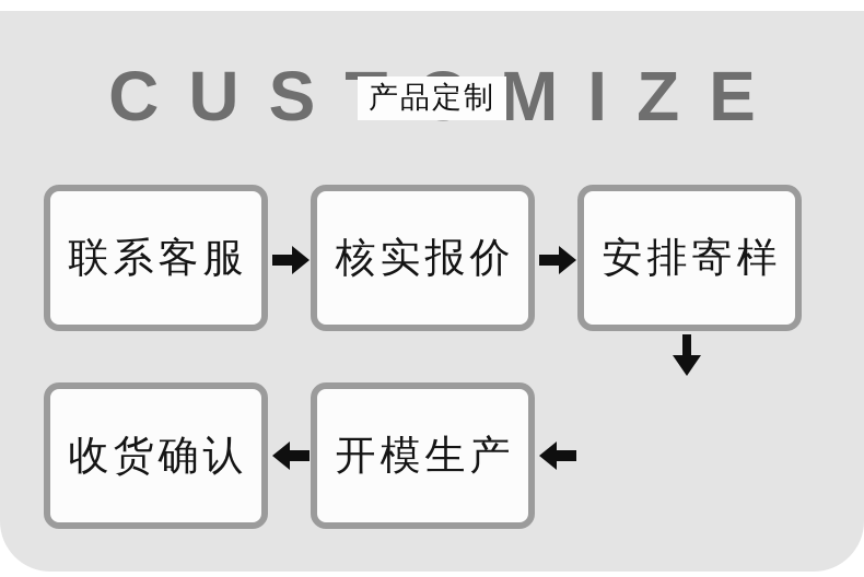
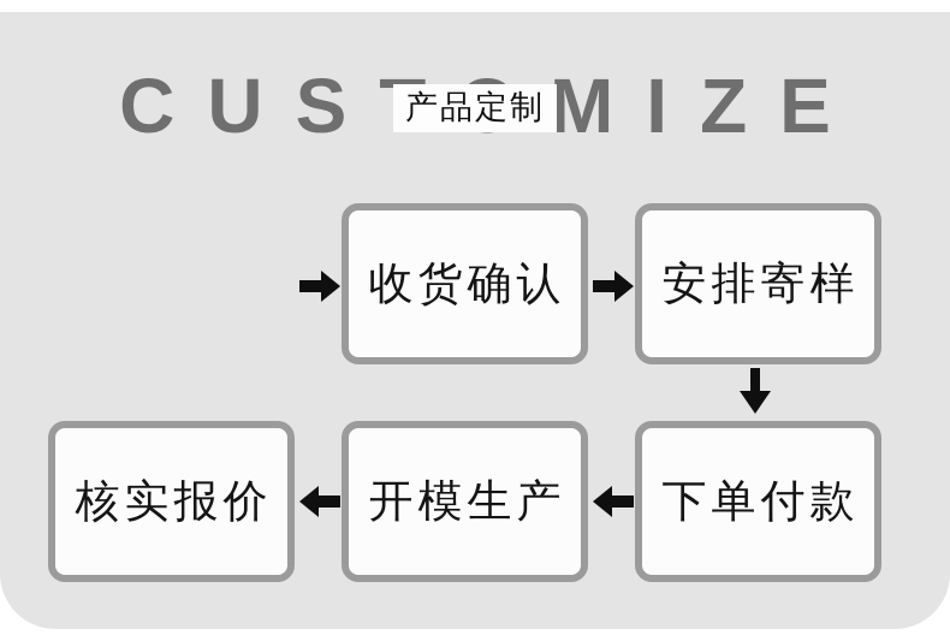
  CUSMIZE
  产品定制
- 联系客服
- 核实报价
+ 收货确认
  安排寄样
- 收货确认
+ 核实报价
  开模生产
+ 下单付款
